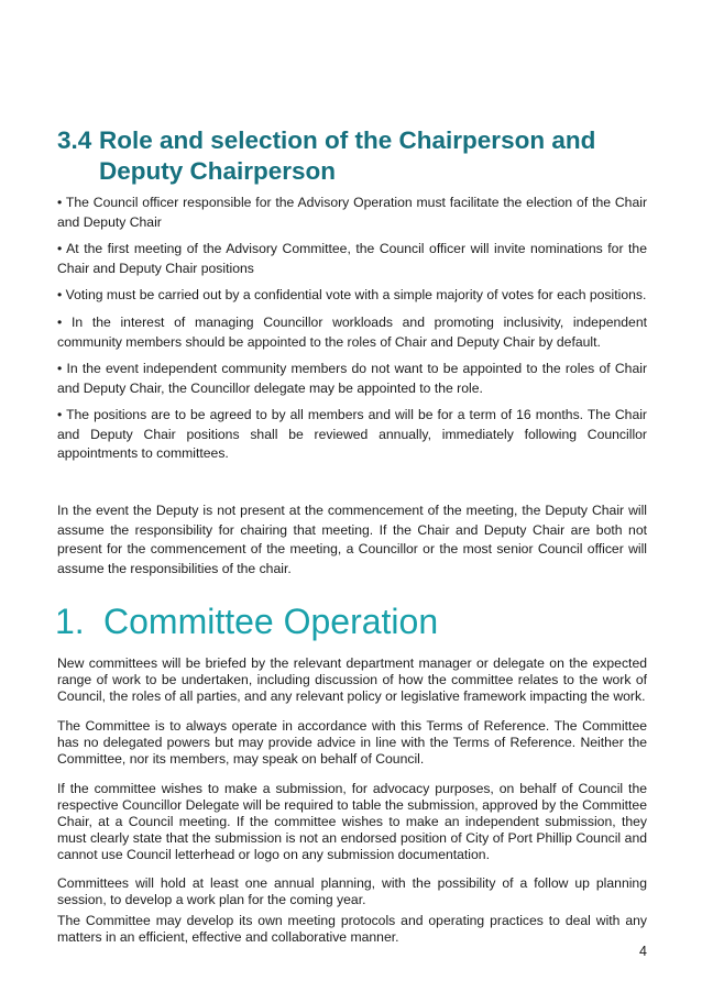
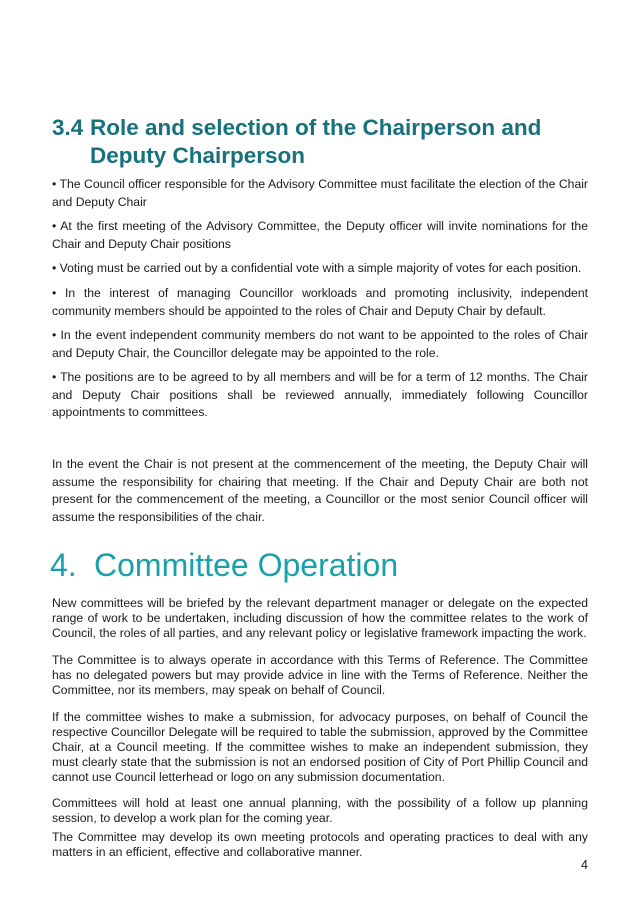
  3.4
  Role and selection of the Chairperson and Deputy Chairperson
- • The Council officer responsible for the Advisory Operation must facilitate the election of the Chair and Deputy Chair
+ • The Council officer responsible for the Advisory Committee must facilitate the election of the Chair and Deputy Chair
- • At the first meeting of the Advisory Committee, the Council officer will invite nominations for the Chair and Deputy Chair positions
+ • At the first meeting of the Advisory Committee, the Deputy officer will invite nominations for the Chair and Deputy Chair positions
- • Voting must be carried out by a confidential vote with a simple majority of votes for each positions.
+ • Voting must be carried out by a confidential vote with a simple majority of votes for each position.
  • In the interest of managing Councillor workloads and promoting inclusivity, independent community members should be appointed to the roles of Chair and Deputy Chair by default.
  • In the event independent community members do not want to be appointed to the roles of Chair and Deputy Chair, the Councillor delegate may be appointed to the role.
- • The positions are to be agreed to by all members and will be for a term of 16 months. The Chair and Deputy Chair positions shall be reviewed annually, immediately following Councillor appointments to committees.
+ • The positions are to be agreed to by all members and will be for a term of 12 months. The Chair and Deputy Chair positions shall be reviewed annually, immediately following Councillor appointments to committees.
- In the event the Deputy is not present at the commencement of the meeting, the Deputy Chair will assume the responsibility for chairing that meeting. If the Chair and Deputy Chair are both not present for the commencement of the meeting, a Councillor or the most senior Council officer will assume the responsibilities of the chair.
+ In the event the Chair is not present at the commencement of the meeting, the Deputy Chair will assume the responsibility for chairing that meeting. If the Chair and Deputy Chair are both not present for the commencement of the meeting, a Councillor or the most senior Council officer will assume the responsibilities of the chair.
- 1. Committee Operation
+ 4. Committee Operation
  New committees will be briefed by the relevant department manager or delegate on the expected range of work to be undertaken, including discussion of how the committee relates to the work of Council, the roles of all parties, and any relevant policy or legislative framework impacting the work.
  The Committee is to always operate in accordance with this Terms of Reference. The Committee has no delegated powers but may provide advice in line with the Terms of Reference. Neither the Committee, nor its members, may speak on behalf of Council.
  If the committee wishes to make a submission, for advocacy purposes, on behalf of Council the respective Councillor Delegate will be required to table the submission, approved by the Committee Chair, at a Council meeting. If the committee wishes to make an independent submission, they must clearly state that the submission is not an endorsed position of City of Port Phillip Council and cannot use Council letterhead or logo on any submission documentation.
  Committees will hold at least one annual planning, with the possibility of a follow up planning session, to develop a work plan for the coming year.
  The Committee may develop its own meeting protocols and operating practices to deal with any matters in an efficient, effective and collaborative manner.
  4
